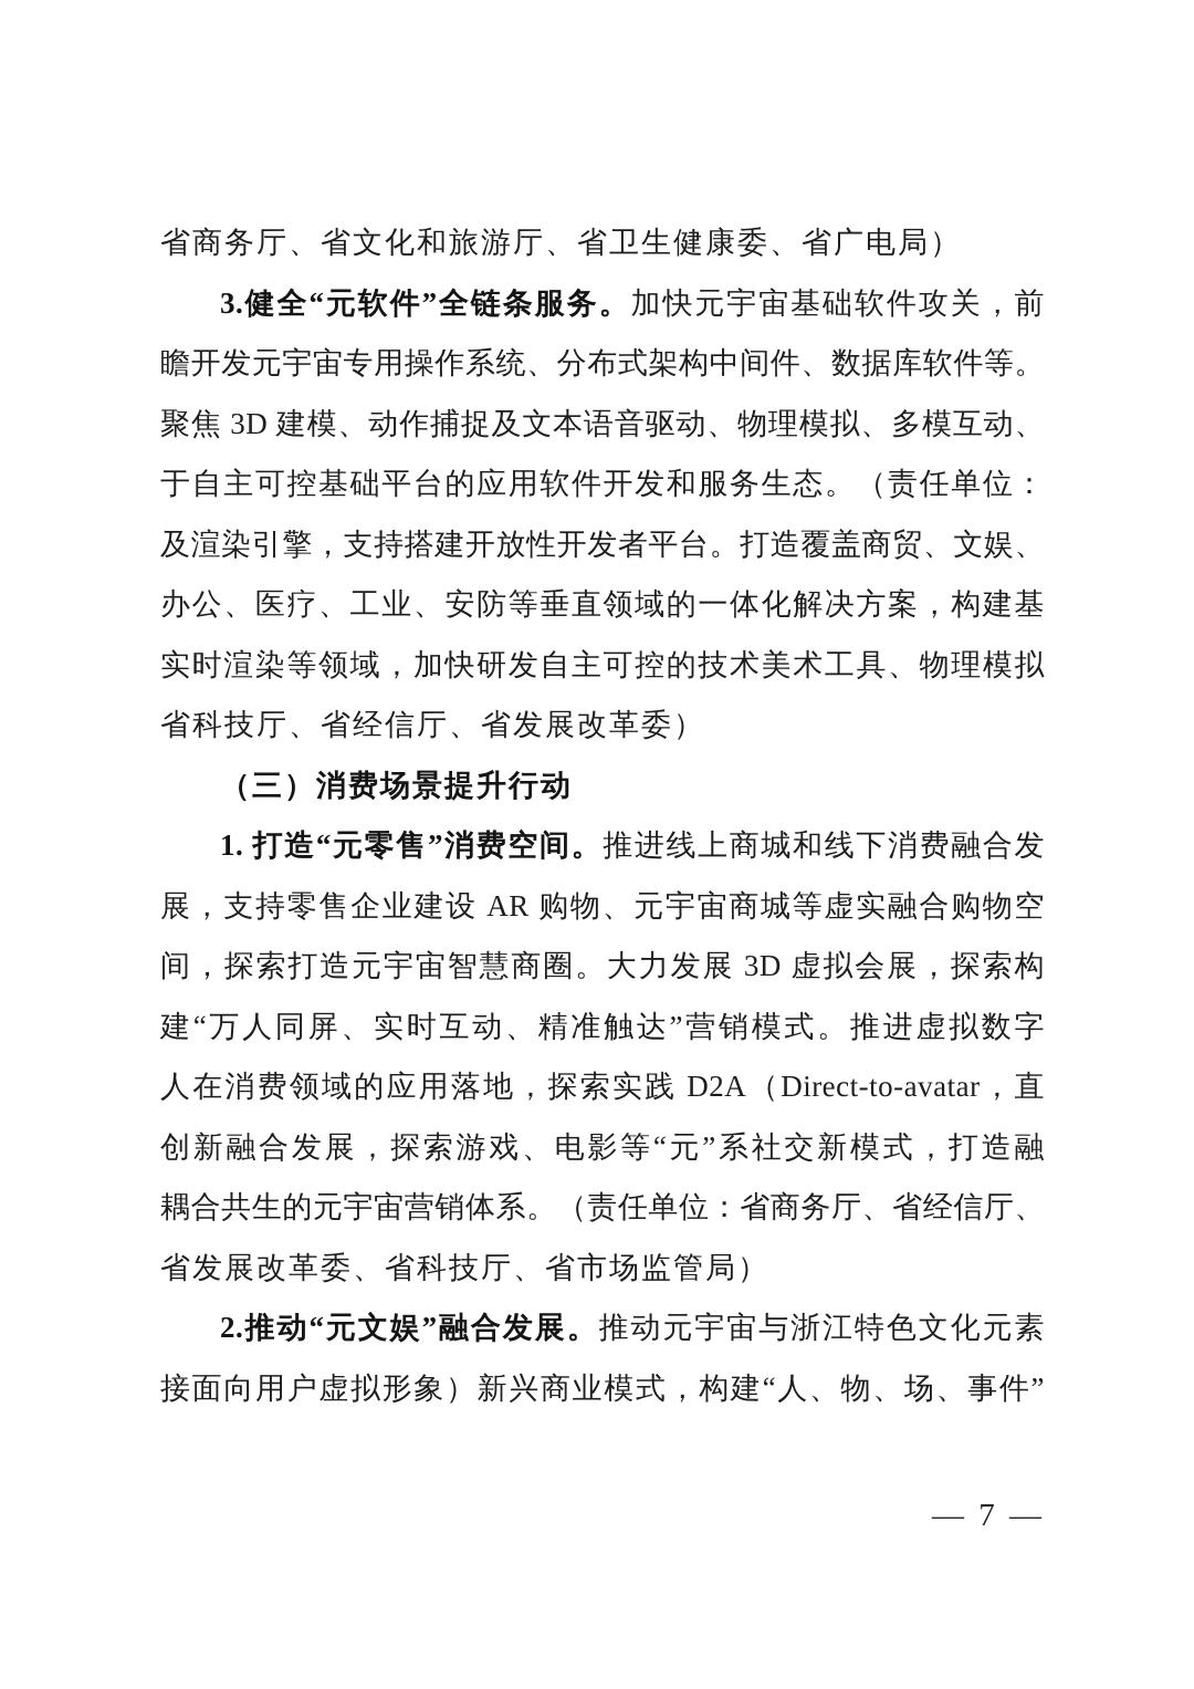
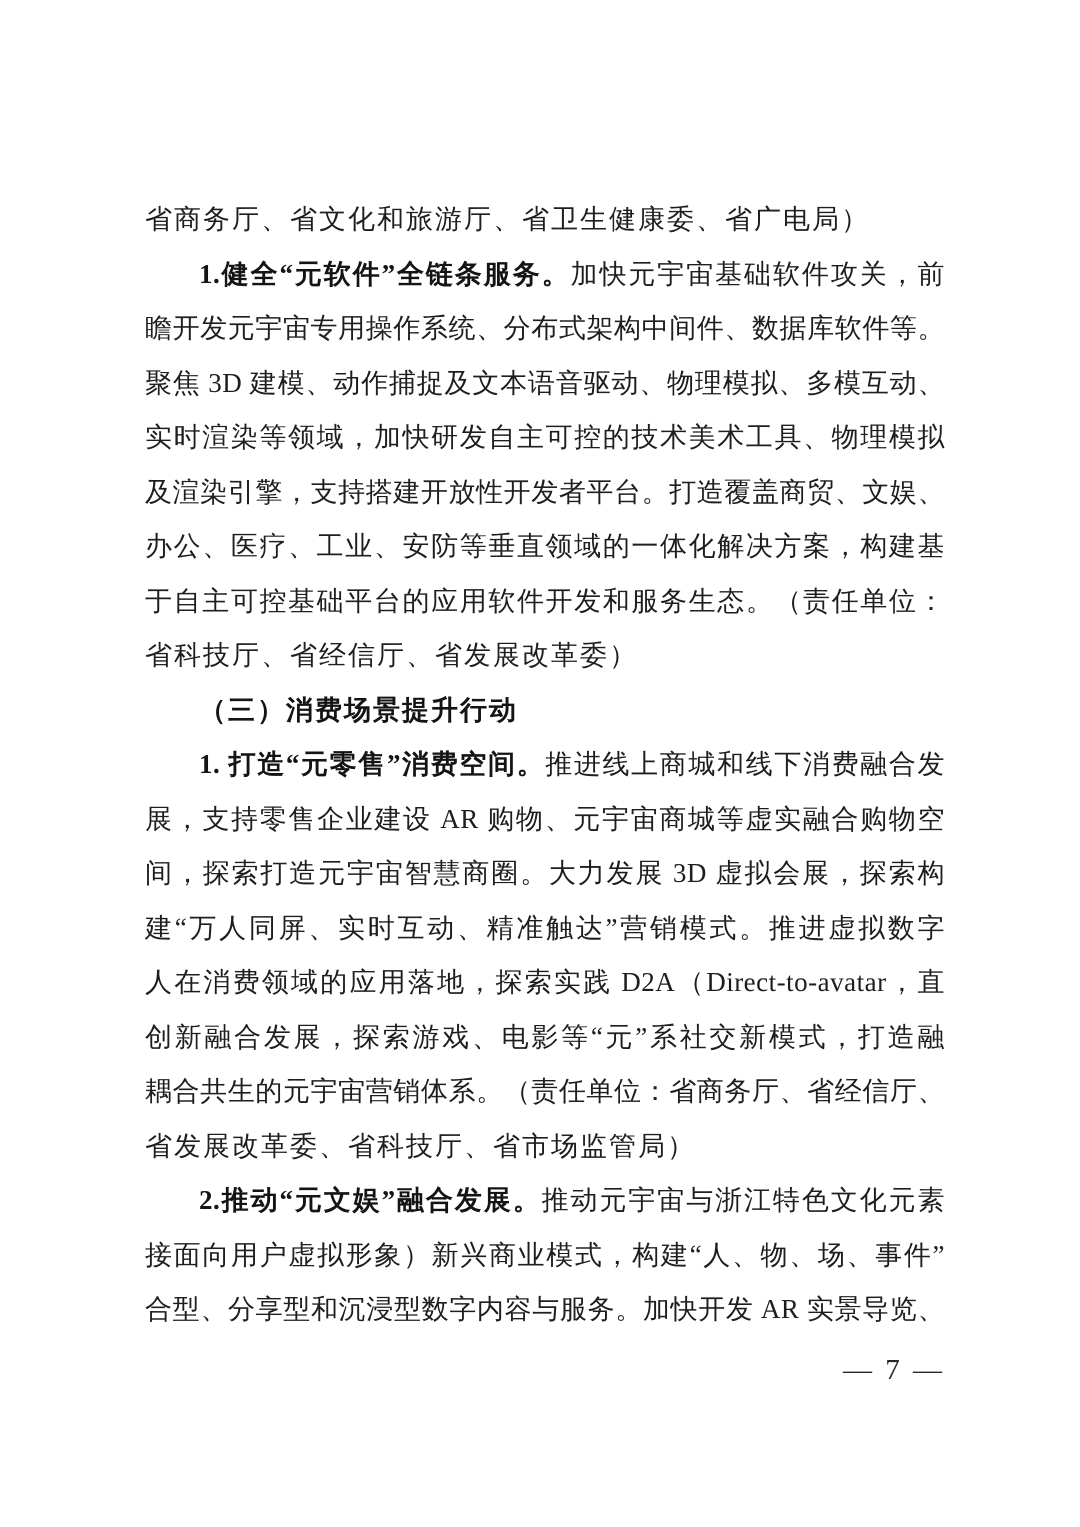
  省商务厅、省文化和旅游厅、省卫生健康委、省广电局）
- 3.健全“元软件”全链条服务。加快元宇宙基础软件攻关，前
+ 1.健全“元软件”全链条服务。加快元宇宙基础软件攻关，前
  瞻开发元宇宙专用操作系统、分布式架构中间件、数据库软件等。
  聚焦 3D 建模、动作捕捉及文本语音驱动、物理模拟、多模互动、
- 于自主可控基础平台的应用软件开发和服务生态。（责任单位：
+ 实时渲染等领域，加快研发自主可控的技术美术工具、物理模拟
  及渲染引擎，支持搭建开放性开发者平台。打造覆盖商贸、文娱、
  办公、医疗、工业、安防等垂直领域的一体化解决方案，构建基
- 实时渲染等领域，加快研发自主可控的技术美术工具、物理模拟
+ 于自主可控基础平台的应用软件开发和服务生态。（责任单位：
  省科技厅、省经信厅、省发展改革委）
  （三）消费场景提升行动
  1. 打造“元零售”消费空间。推进线上商城和线下消费融合发
  展，支持零售企业建设 AR 购物、元宇宙商城等虚实融合购物空
  间，探索打造元宇宙智慧商圈。大力发展 3D 虚拟会展，探索构
  建“万人同屏、实时互动、精准触达”营销模式。推进虚拟数字
  人在消费领域的应用落地，探索实践 D2A（Direct-to-avatar，直
  创新融合发展，探索游戏、电影等“元”系社交新模式，打造融
  耦合共生的元宇宙营销体系。（责任单位：省商务厅、省经信厅、
  省发展改革委、省科技厅、省市场监管局）
  2.推动“元文娱”融合发展。推动元宇宙与浙江特色文化元素
  接面向用户虚拟形象）新兴商业模式，构建“人、物、场、事件”
+ 合型、分享型和沉浸型数字内容与服务。加快开发 AR 实景导览、
  — 7 —
